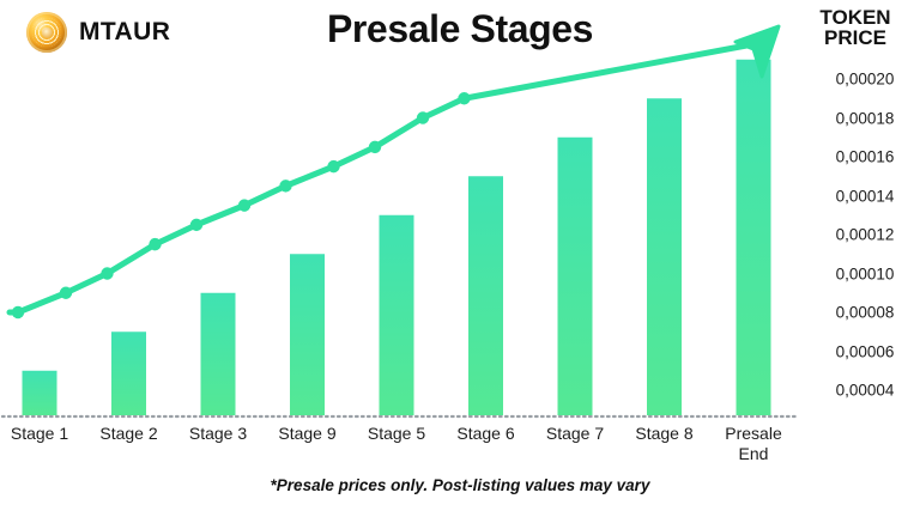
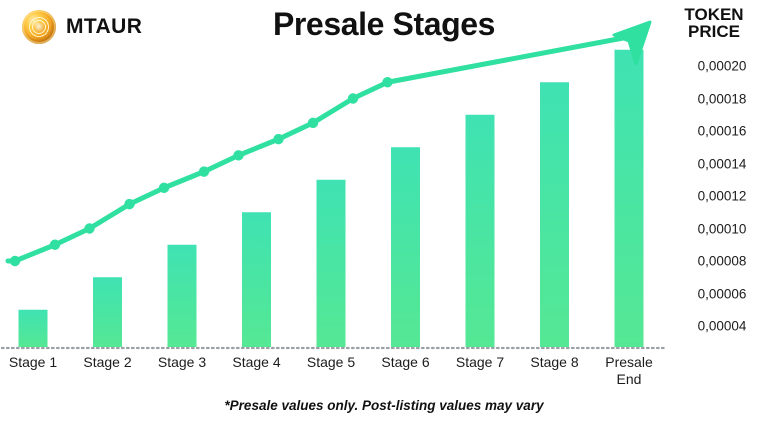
  MTAUR
  Presale Stages
  TOKEN
  PRICE
  0,00020
  0,00018
  0,00016
  0,00014
  0,00012
  0,00010
  0,00008
  0,00006
  0,00004
  Stage 1
  Stage 2
  Stage 3
- Stage 9
+ Stage 4
  Stage 5
  Stage 6
  Stage 7
  Stage 8
  Presale
  End
- *Presale prices only. Post-listing values may vary
+ *Presale values only. Post-listing values may vary
